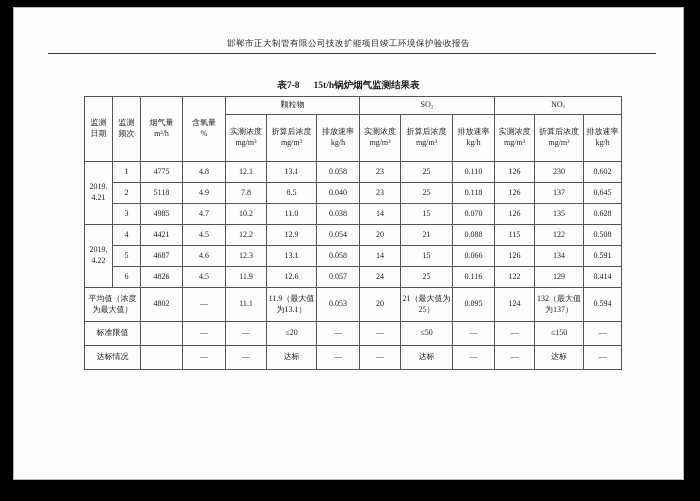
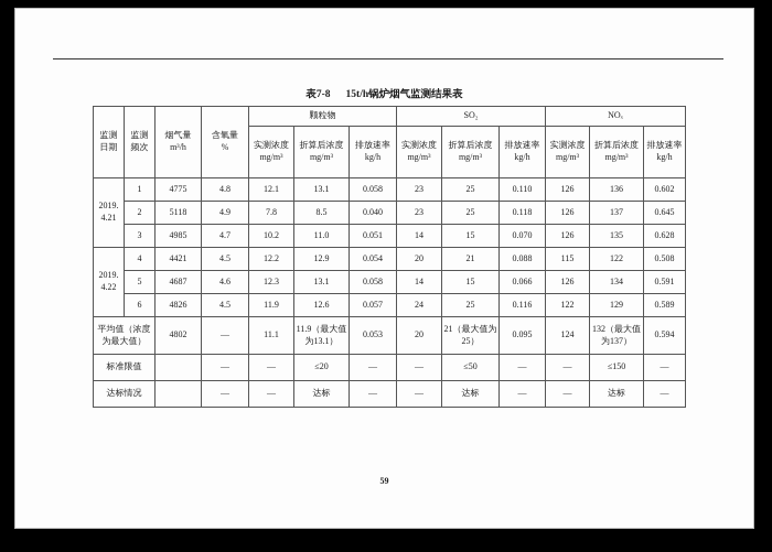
- 邯郸市正大制管有限公司技改扩能项目竣工环境保护验收报告
  表7-8 15t/h锅炉烟气监测结果表
  监测 日期	监测 频次	烟气量 m³/h	含氧量 %	颗粒物	SO₂	NOₓ
  实测浓度 mg/m³	折算后浓度 mg/m³	排放速率 kg/h	实测浓度 mg/m³	折算后浓度 mg/m³	排放速率 kg/h	实测浓度 mg/m³	折算后浓度 mg/m³	排放速率 kg/h
- 2019. 4.21	1	4775	4.8	12.1	13.1	0.058	23	25	0.110	126	230	0.602
+ 2019. 4.21	1	4775	4.8	12.1	13.1	0.058	23	25	0.110	126	136	0.602
  2	5118	4.9	7.8	8.5	0.040	23	25	0.118	126	137	0.645
- 3	4985	4.7	10.2	11.0	0.038	14	15	0.070	126	135	0.628
+ 3	4985	4.7	10.2	11.0	0.051	14	15	0.070	126	135	0.628
  2019. 4.22	4	4421	4.5	12.2	12.9	0.054	20	21	0.088	115	122	0.508
  5	4687	4.6	12.3	13.1	0.058	14	15	0.066	126	134	0.591
- 6	4826	4.5	11.9	12.6	0.057	24	25	0.116	122	129	0.414
+ 6	4826	4.5	11.9	12.6	0.057	24	25	0.116	122	129	0.589
  平均值（浓度 为最大值）	4802	—	11.1	11.9（最大值 为13.1）	0.053	20	21（最大值为 25）	0.095	124	132（最大值 为137）	0.594
  标准限值		—	—	≤20	—	—	≤50	—	—	≤150	—
  达标情况		—	—	达标	—	—	达标	—	—	达标	—
+ 59
